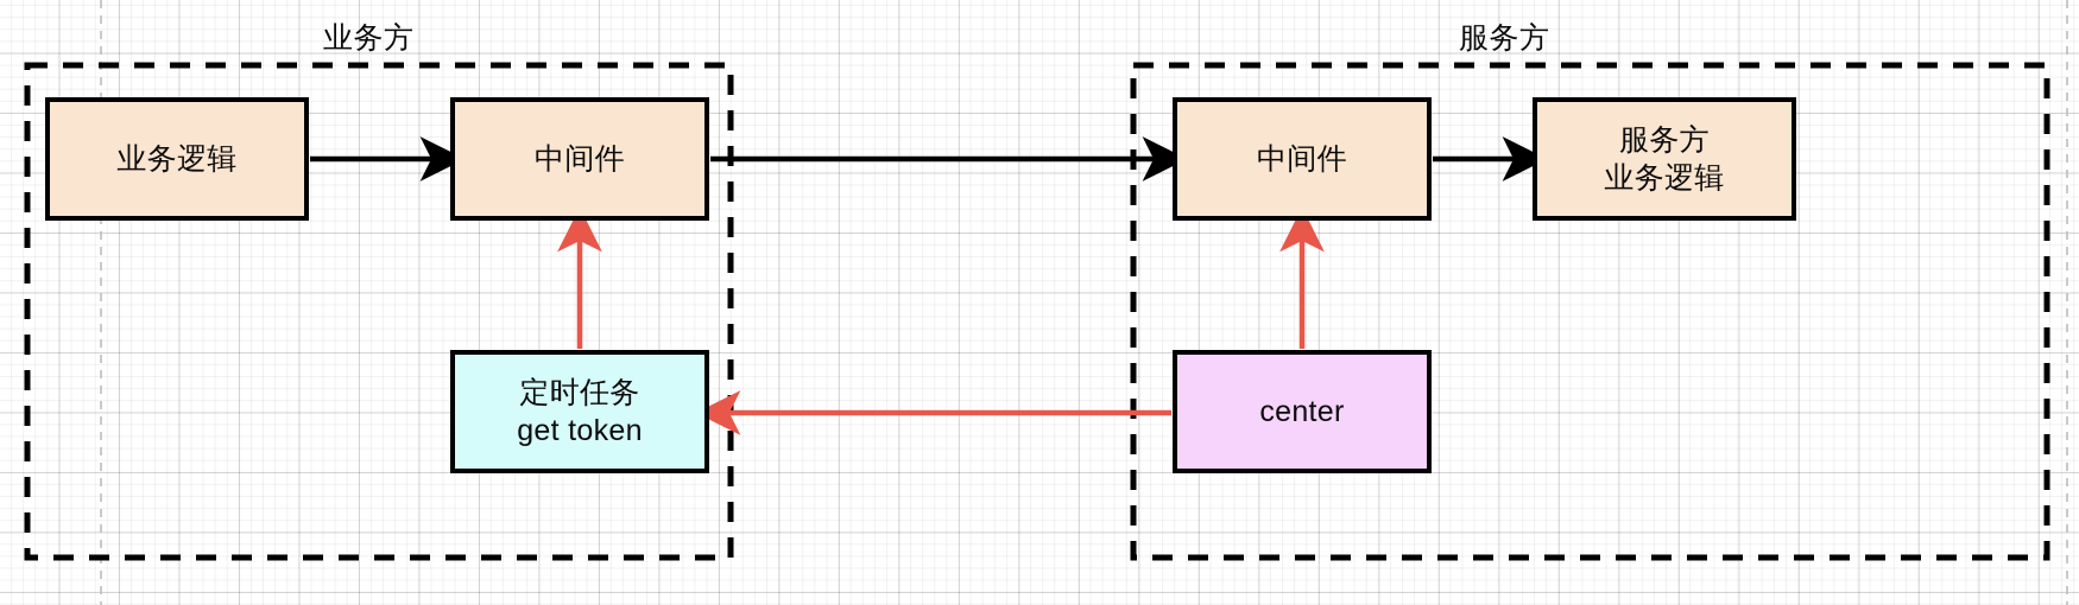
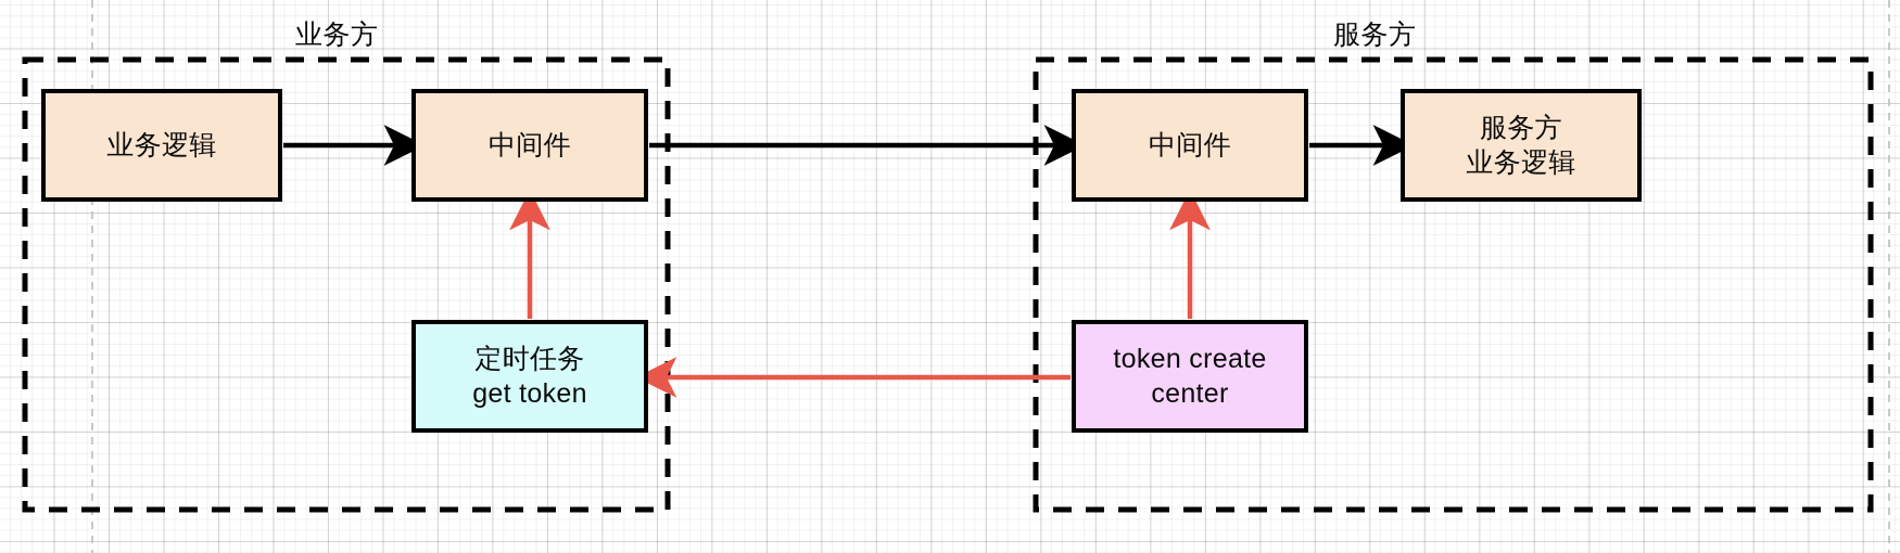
  业务方
  服务方
  业务逻辑
  中间件
  中间件
  服务方
  业务逻辑
  定时任务
  get token
+ token create
  center
